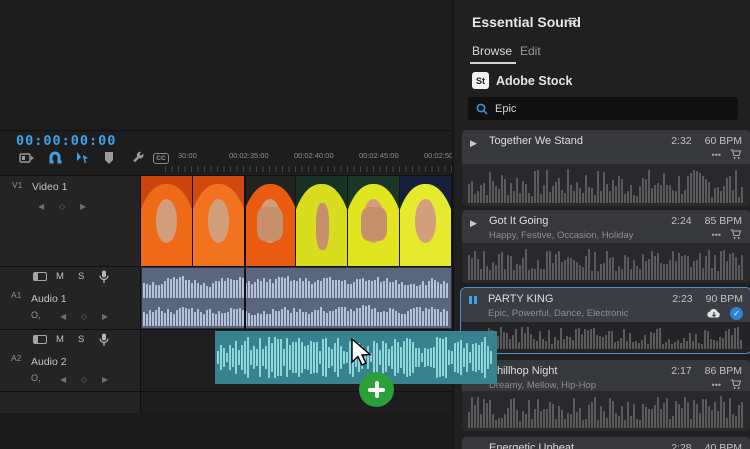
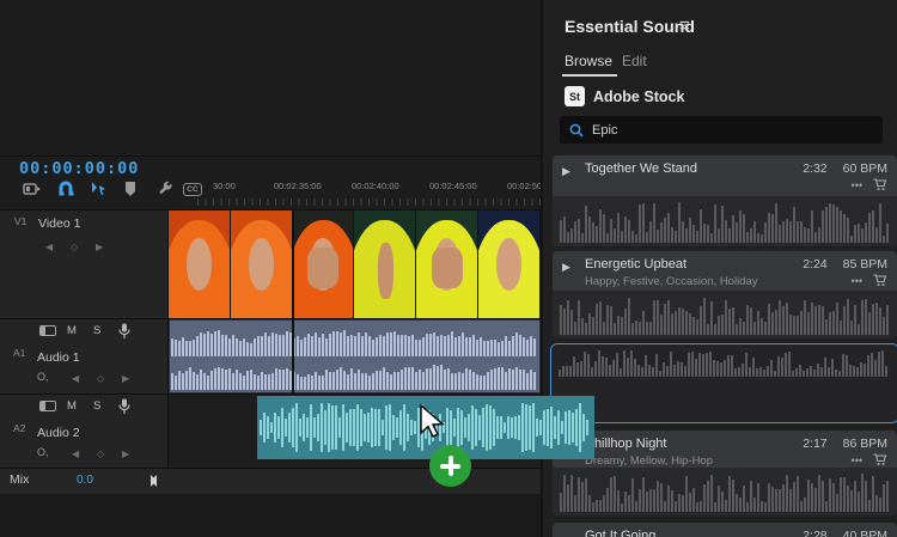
  00:00:00:00
  30:00
  00:02:35:00
  00:02:40:00
  00:02:45:00
  V1
  Video 1
  ◀
  ◇
  ▶
  M
  S
  A1
  Audio 1
  O,
  ◀
  ◇
  ▶
  M
  S
  A2
  Audio 2
  O,
  ◀
  ◇
  ▶
+ Mix
+ 0.0
  Essential Sound
  ≡
  Browse
  Edit
  St
  Adobe Stock
  Epic
  ▶
  Together We Stand
  2:32
  60 BPM
  •••
  ▶
- Got It Going
+ Energetic Upbeat
  Happy, Festive, Occasion, Holiday
  2:24
  85 BPM
  •••
- PARTY KING
- Epic, Powerful, Dance, Electronic
- 2:23
- 90 BPM
- ✓
  hillhop Night
  Dreamy, Mellow, Hip-Hop
  2:17
  86 BPM
  •••
- Energetic Upbeat
+ Got It Going
  2:28
  40 BPM
